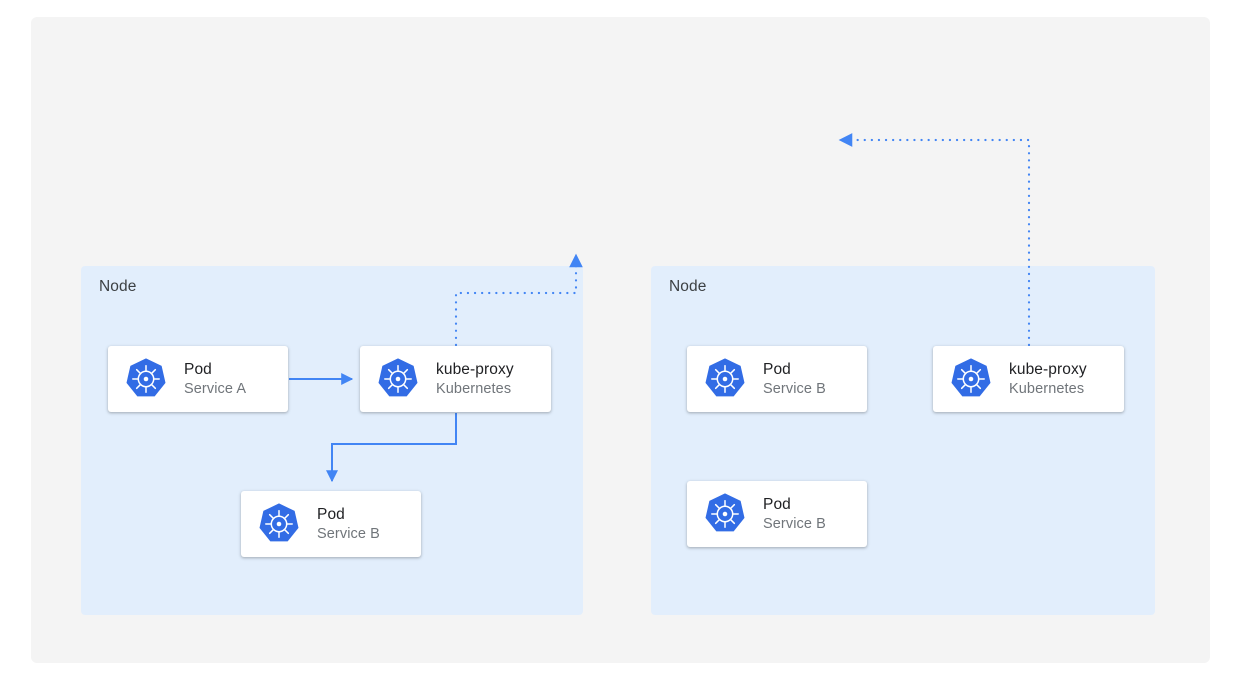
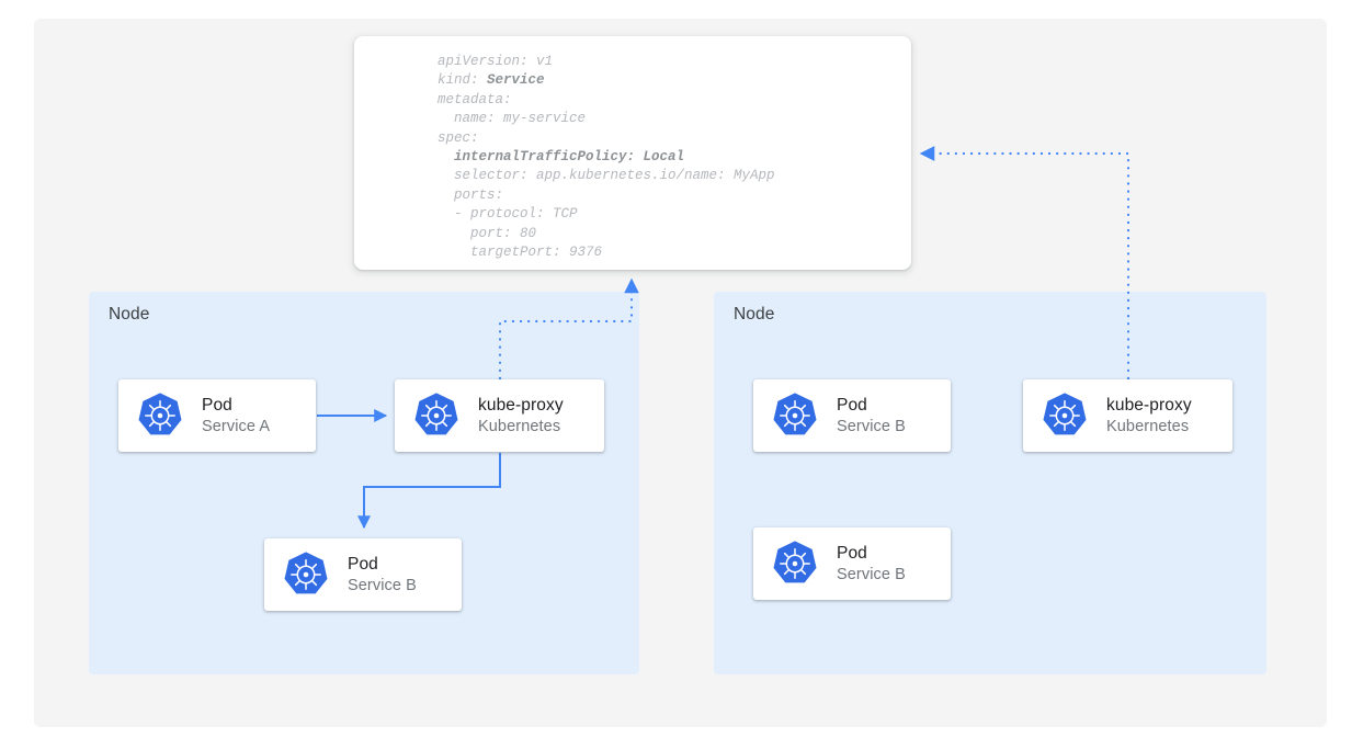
  Node
  Node
+ apiVersion: v1 kind: Service metadata: name: my-service spec: internalTrafficPolicy: Local selector: app.kubernetes.io/name: MyApp ports: - protocol: TCP port: 80 targetPort: 9376
  Pod
  Service A
  kube-proxy
  Kubernetes
  Pod
  Service B
  Pod
  Service B
  kube-proxy
  Kubernetes
  Pod
  Service B
